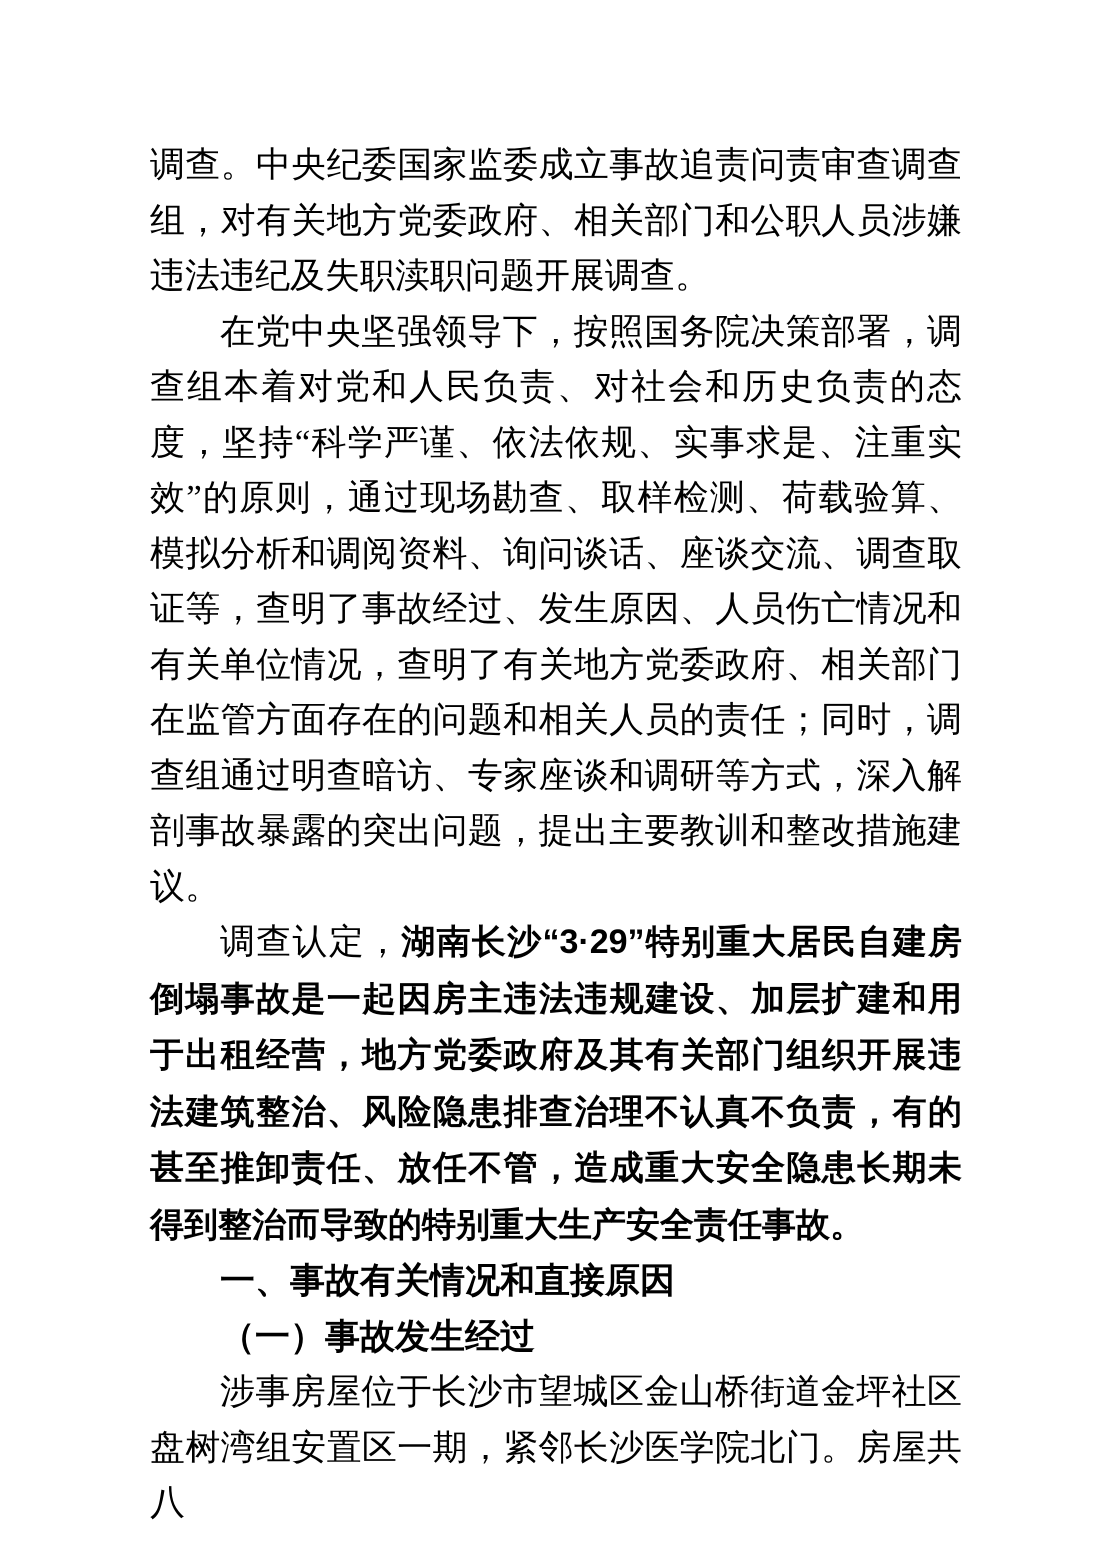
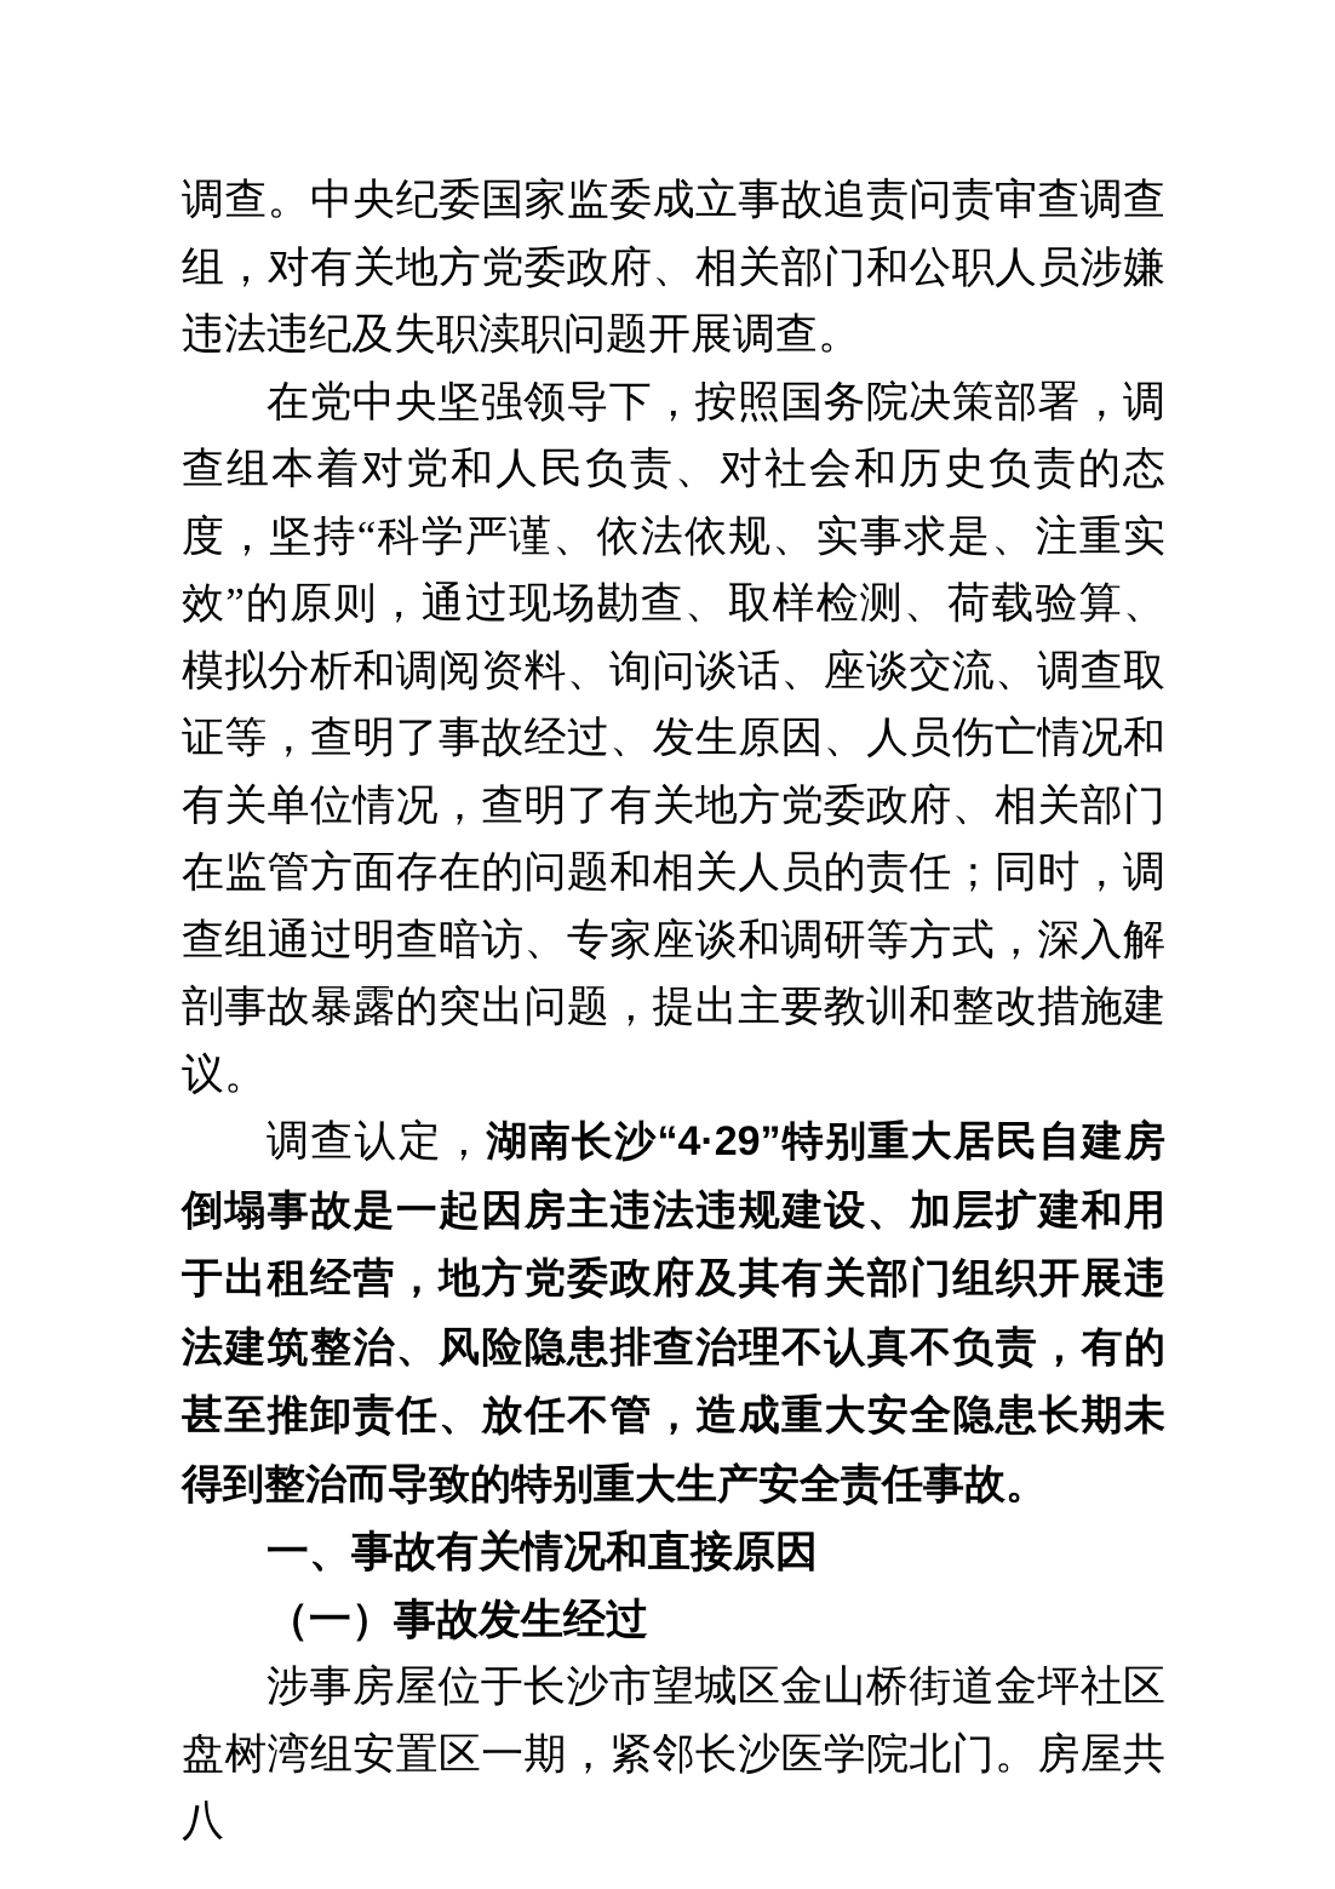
  调查。中央纪委国家监委成立事故追责问责审查调查组，对有关地方党委政府、相关部门和公职人员涉嫌违法违纪及失职渎职问题开展调查。
  在党中央坚强领导下，按照国务院决策部署，调查组本着对党和人民负责、对社会和历史负责的态度，坚持“科学严谨、依法依规、实事求是、注重实效”的原则，通过现场勘查、取样检测、荷载验算、模拟分析和调阅资料、询问谈话、座谈交流、调查取证等，查明了事故经过、发生原因、人员伤亡情况和有关单位情况，查明了有关地方党委政府、相关部门在监管方面存在的问题和相关人员的责任；同时，调查组通过明查暗访、专家座谈和调研等方式，深入解剖事故暴露的突出问题，提出主要教训和整改措施建议。
- 调查认定，湖南长沙“3·29”特别重大居民自建房倒塌事故是一起因房主违法违规建设、加层扩建和用于出租经营，地方党委政府及其有关部门组织开展违法建筑整治、风险隐患排查治理不认真不负责，有的甚至推卸责任、放任不管，造成重大安全隐患长期未得到整治而导致的特别重大生产安全责任事故。
+ 调查认定，湖南长沙“4·29”特别重大居民自建房倒塌事故是一起因房主违法违规建设、加层扩建和用于出租经营，地方党委政府及其有关部门组织开展违法建筑整治、风险隐患排查治理不认真不负责，有的甚至推卸责任、放任不管，造成重大安全隐患长期未得到整治而导致的特别重大生产安全责任事故。
  一、事故有关情况和直接原因
  （一）事故发生经过
  涉事房屋位于长沙市望城区金山桥街道金坪社区盘树湾组安置区一期，紧邻长沙医学院北门。房屋共八
